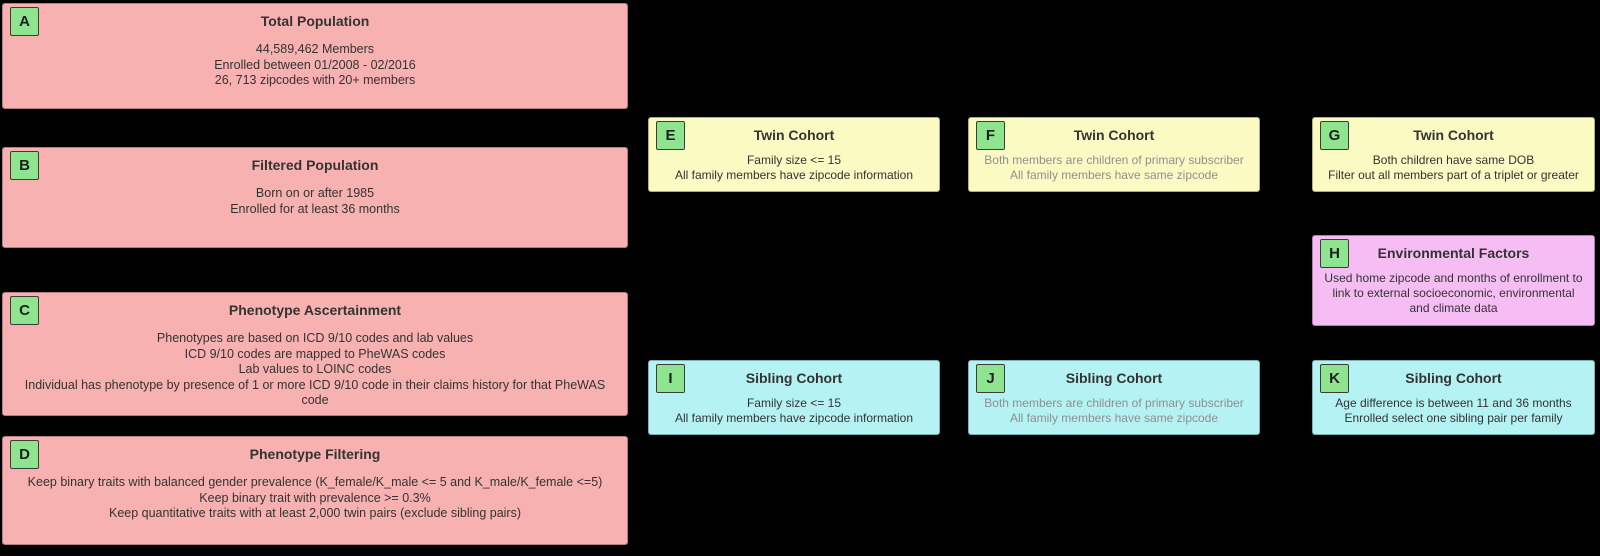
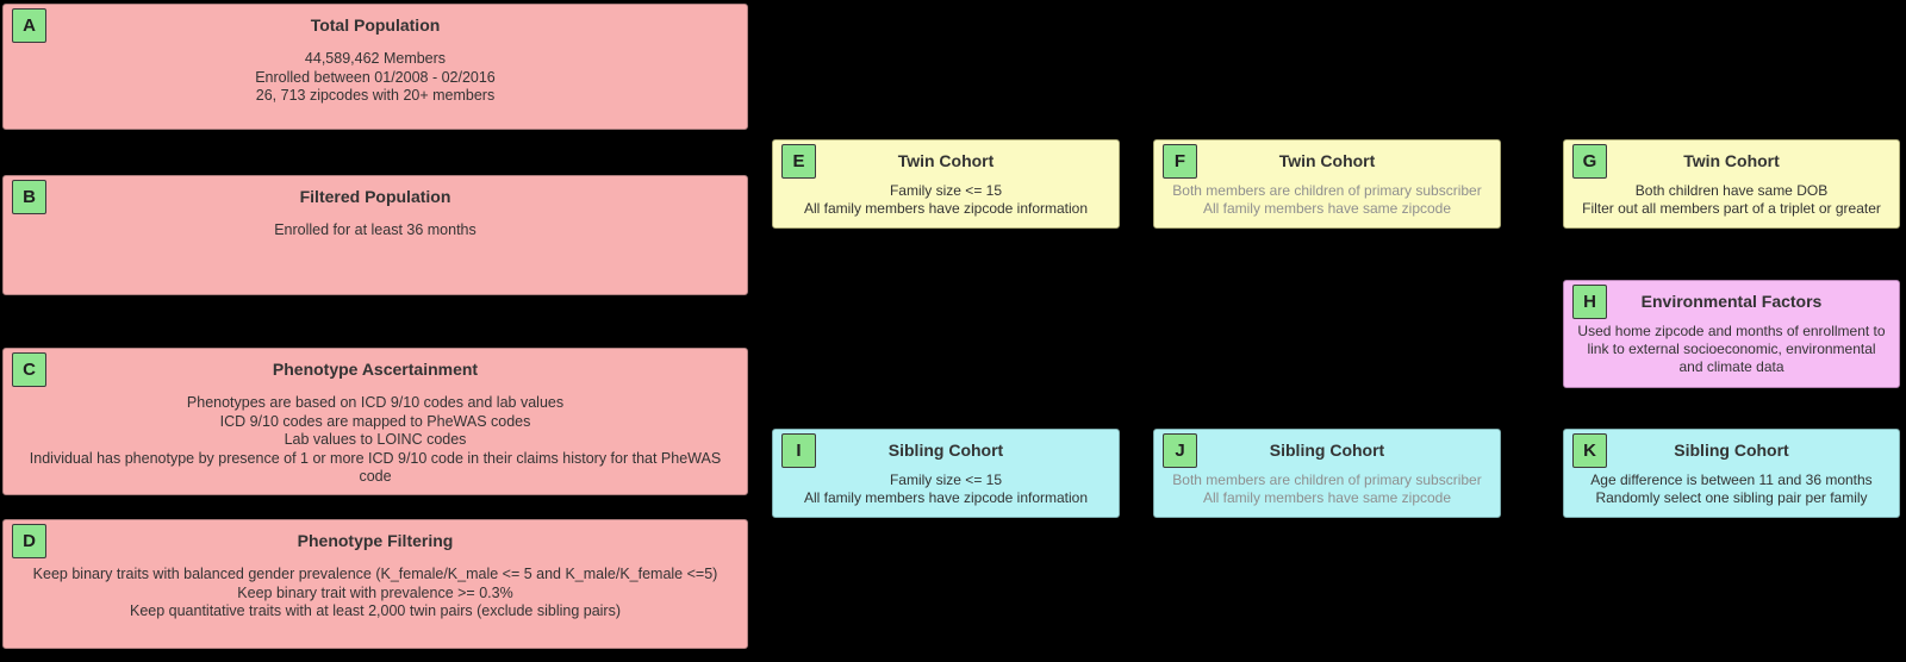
  A
  Total Population
  44,589,462 Members
  Enrolled between 01/2008 - 02/2016
  26, 713 zipcodes with 20+ members
  B
  Filtered Population
- Born on or after 1985
  Enrolled for at least 36 months
  C
  Phenotype Ascertainment
  Phenotypes are based on ICD 9/10 codes and lab values
  ICD 9/10 codes are mapped to PheWAS codes
  Lab values to LOINC codes
  Individual has phenotype by presence of 1 or more ICD 9/10 code in their claims history for that PheWAS code
  D
  Phenotype Filtering
  Keep binary traits with balanced gender prevalence (K_female/K_male <= 5 and K_male/K_female <=5)
  Keep binary trait with prevalence >= 0.3%
  Keep quantitative traits with at least 2,000 twin pairs (exclude sibling pairs)
  E
  Twin Cohort
  Family size <= 15
  All family members have zipcode information
  F
  Twin Cohort
  Both members are children of primary subscriber
  All family members have same zipcode
  G
  Twin Cohort
  Both children have same DOB
  Filter out all members part of a triplet or greater
  H
  Environmental Factors
  Used home zipcode and months of enrollment to link to external socioeconomic, environmental and climate data
  I
  Sibling Cohort
  Family size <= 15
  All family members have zipcode information
  J
  Sibling Cohort
  Both members are children of primary subscriber
  All family members have same zipcode
  K
  Sibling Cohort
  Age difference is between 11 and 36 months
- Enrolled select one sibling pair per family
+ Randomly select one sibling pair per family
